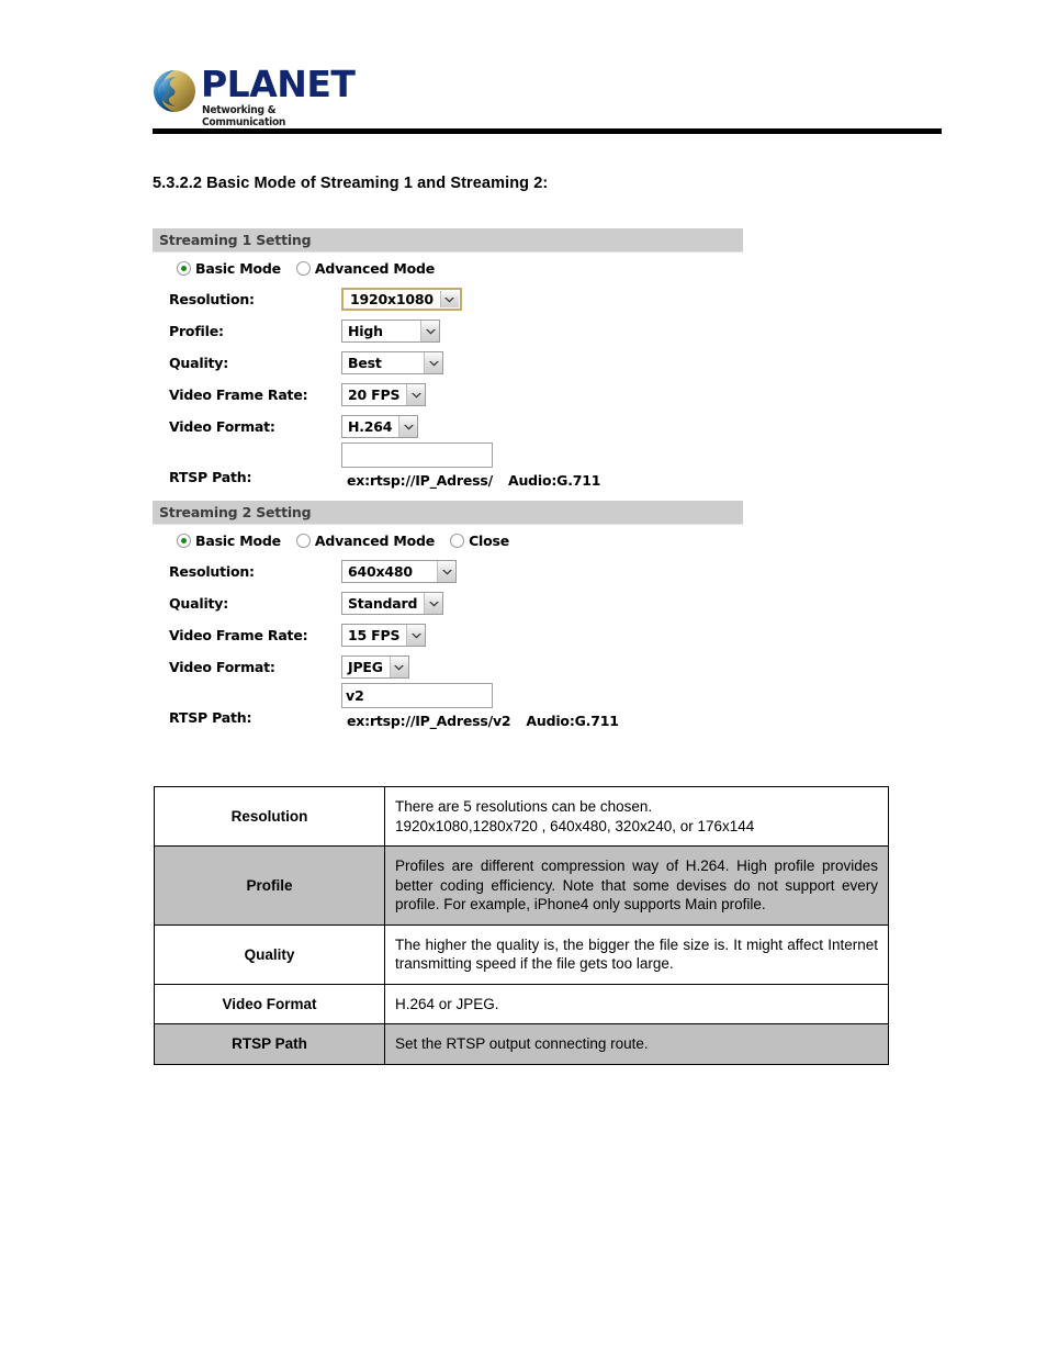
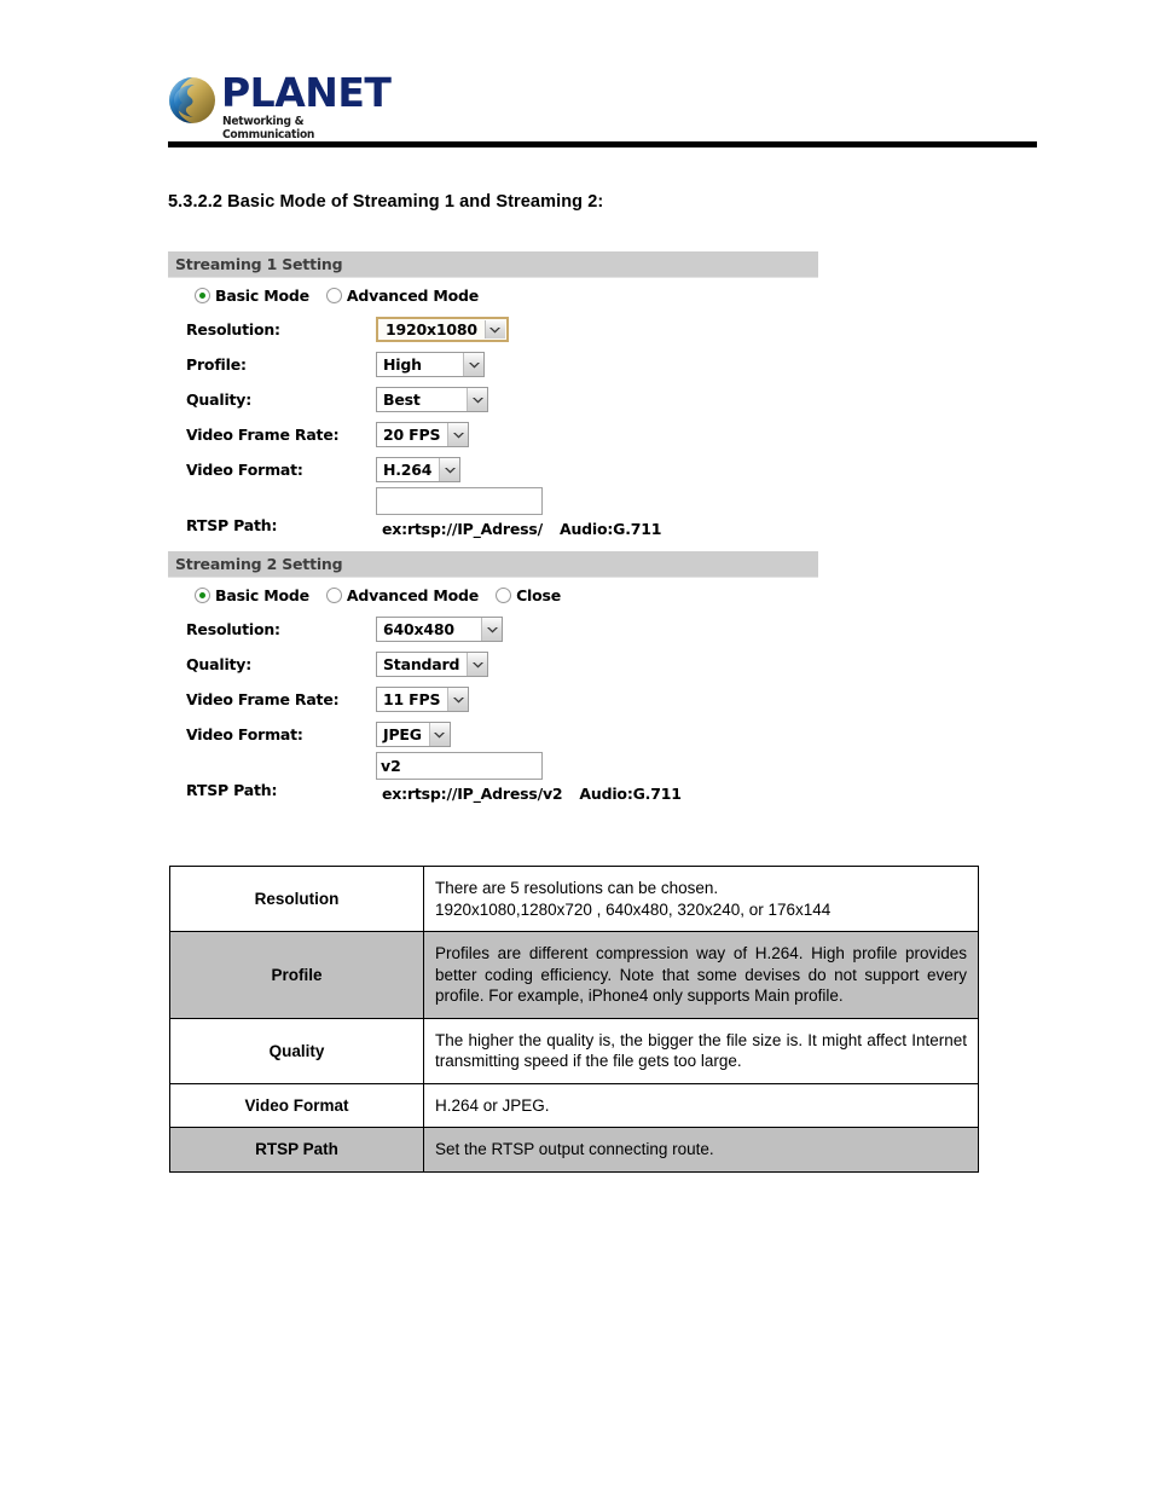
  PLANET
  Networking & Communication
  5.3.2.2 Basic Mode of Streaming 1 and Streaming 2:
  Streaming 1 Setting
  Basic Mode
  Advanced Mode
  Resolution:
  1920x1080
  Profile:
  High
  Quality:
  Best
  Video Frame Rate:
  20 FPS
  Video Format:
  H.264
  RTSP Path:
  ex:rtsp://IP_Adress/ Audio:G.711
  Streaming 2 Setting
  Basic Mode
  Advanced Mode
  Close
  Resolution:
  640x480
  Quality:
  Standard
  Video Frame Rate:
- 15 FPS
+ 11 FPS
  Video Format:
  JPEG
  RTSP Path:
  v2
  ex:rtsp://IP_Adress/v2 Audio:G.711
  Resolution	There are 5 resolutions can be chosen.1920x1080,1280x720 , 640x480, 320x240, or 176x144
  Profile	Profiles are different compression way of H.264. High profile provides better coding efficiency. Note that some devises do not support every profile. For example, iPhone4 only supports Main profile.
  Quality	The higher the quality is, the bigger the file size is. It might affect Internet transmitting speed if the file gets too large.
  Video Format	H.264 or JPEG.
  RTSP Path	Set the RTSP output connecting route.
